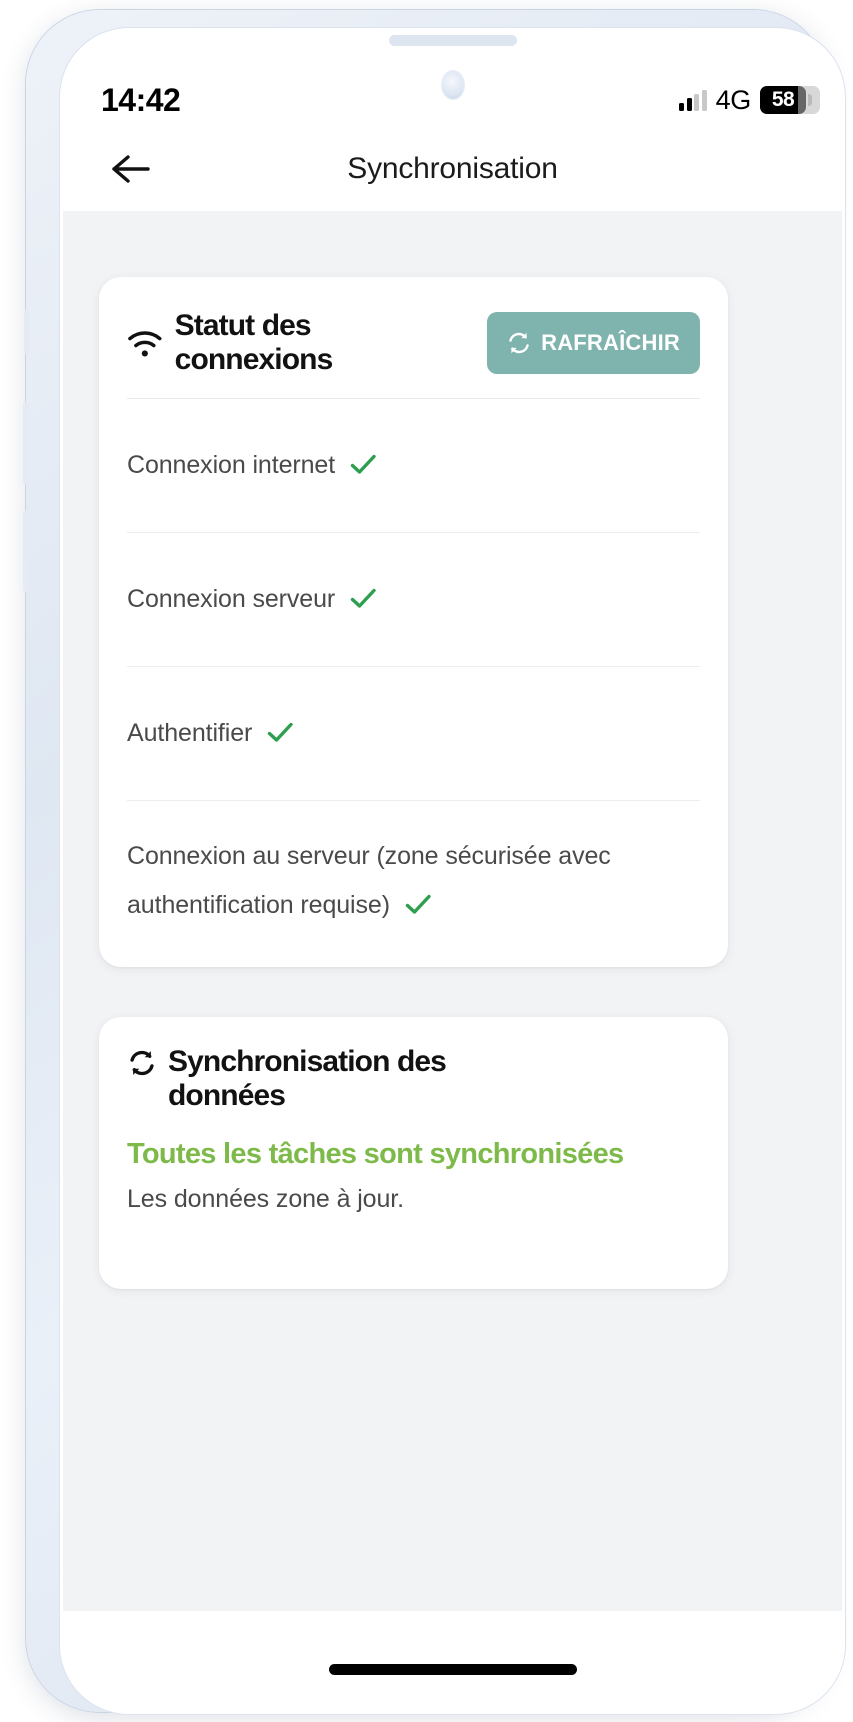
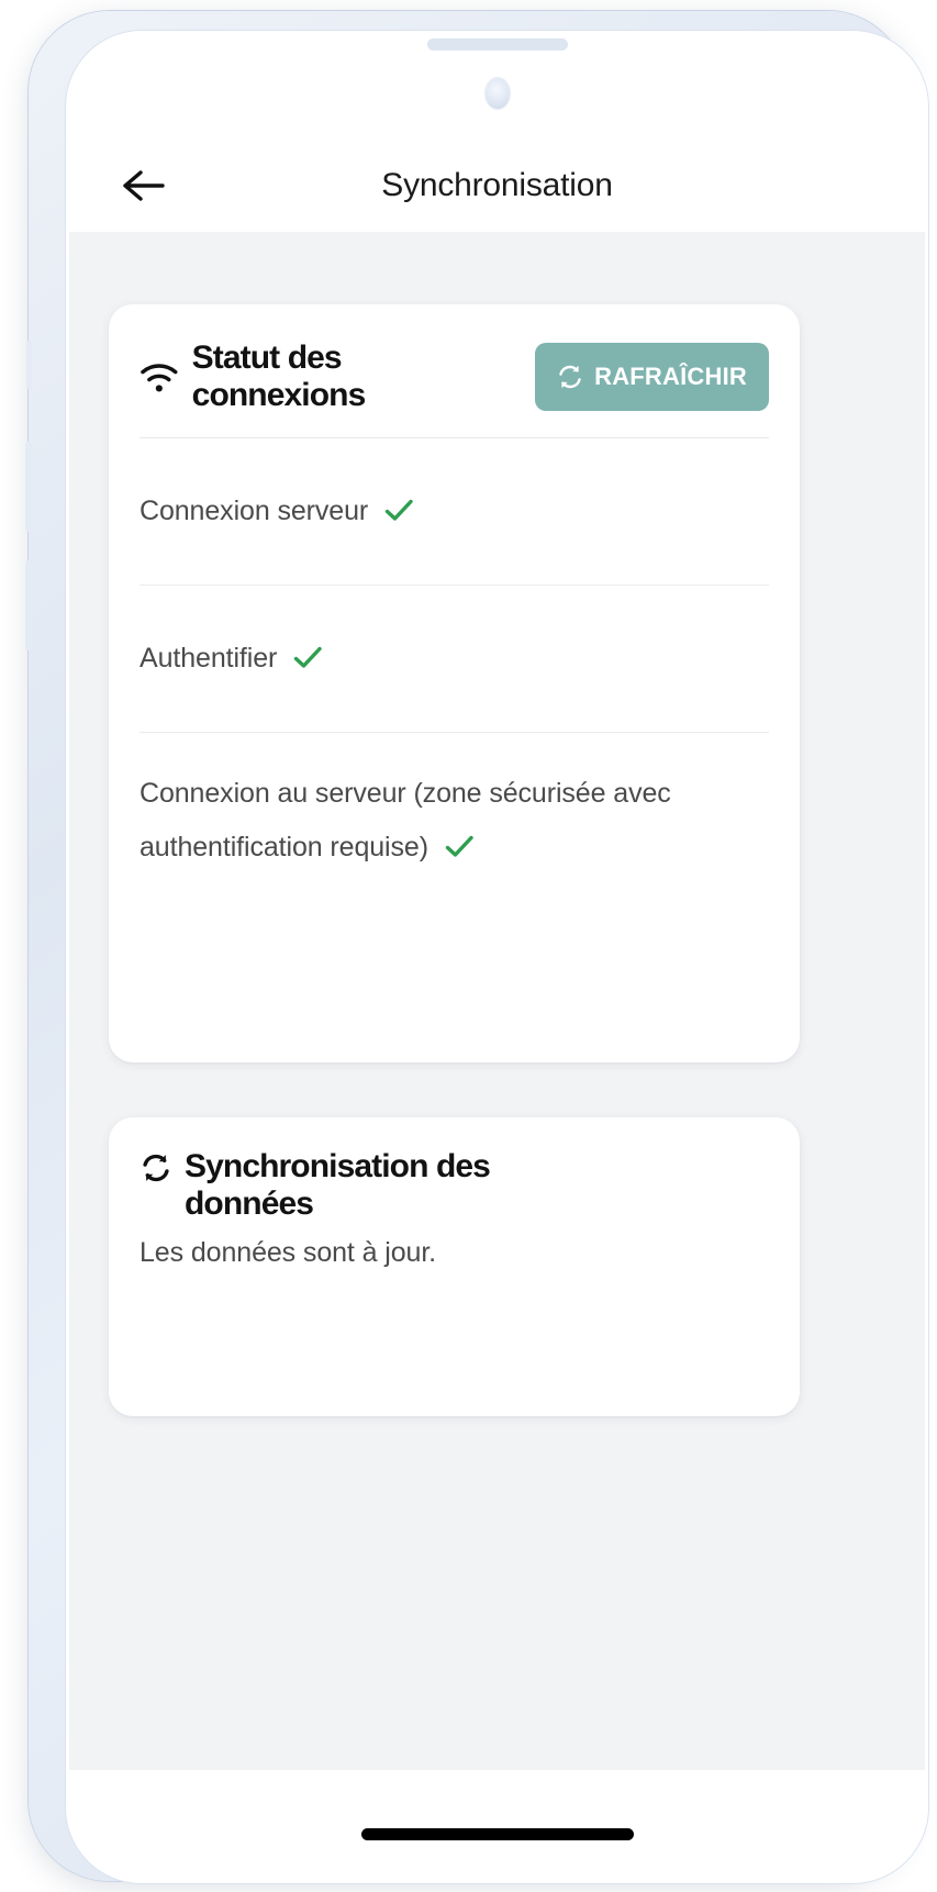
- 14:42
- 4G
- 58
  Synchronisation
  Statut des connexions
  RAFRAÎCHIR
- Connexion internet
  Connexion serveur
  Authentifier
  Connexion au serveur (zone sécurisée avec authentification requise)
  Synchronisation des données
- Toutes les tâches sont synchronisées
- Les données zone à jour.
+ Les données sont à jour.
